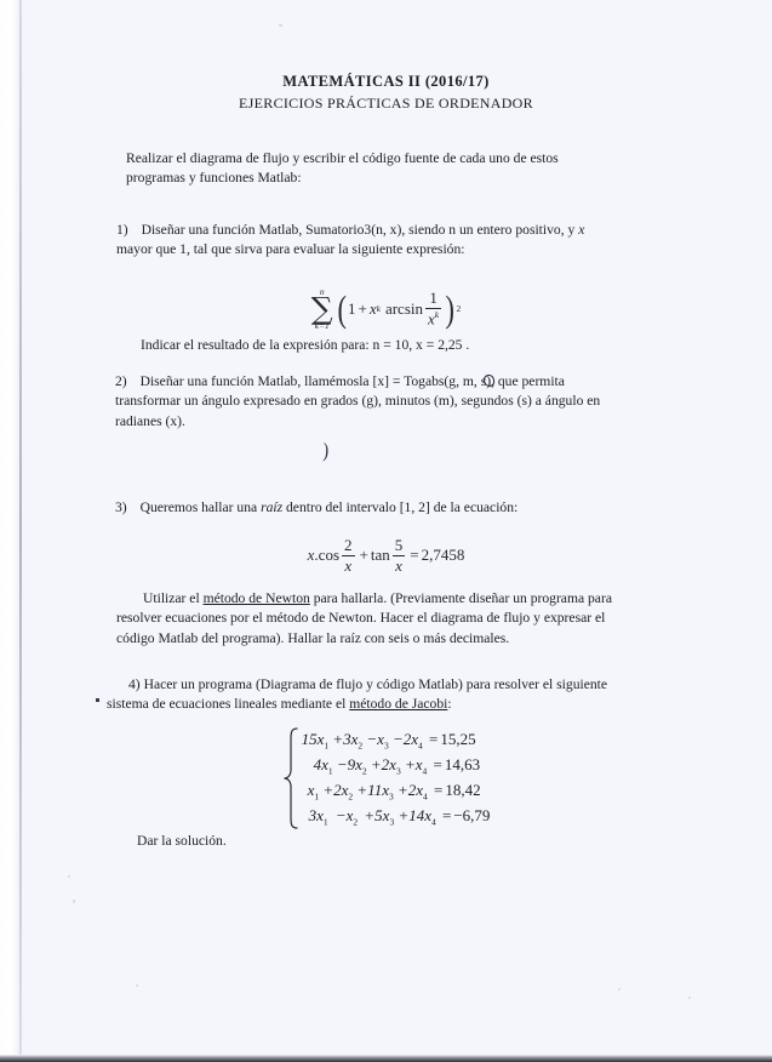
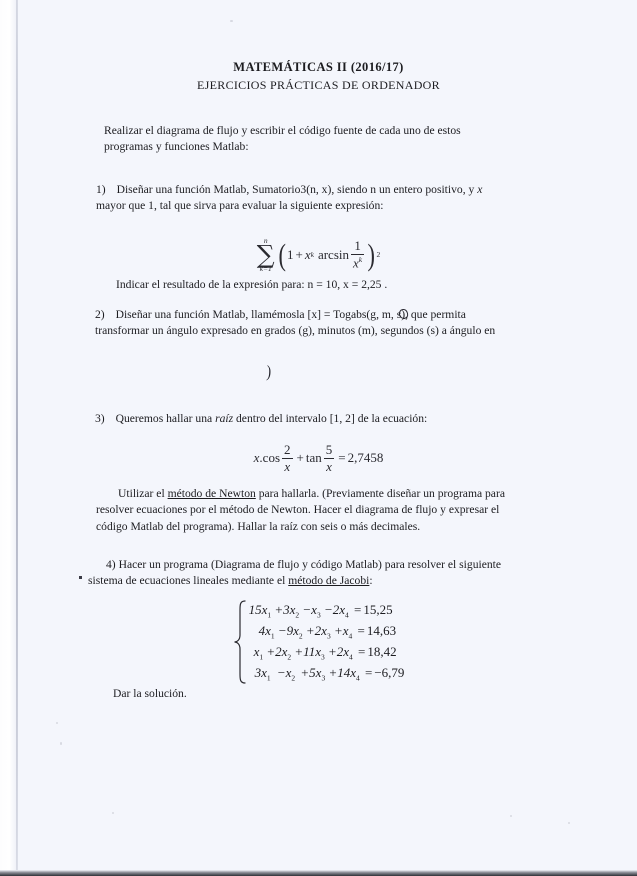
  MATEMÁTICAS II (2016/17)
  EJERCICIOS PRÁCTICAS DE ORDENADOR
  Realizar el diagrama de flujo y escribir el código fuente de cada uno de estos
  programas y funciones Matlab:
  1) Diseñar una función Matlab, Sumatorio3(n, x), siendo n un entero positivo, y x
  mayor que 1, tal que sirva para evaluar la siguiente expresión:
  n
  ∑
  k=1
  (
  1
  +
  x
  k
  arcsin
  1
  xk
  )
  2
  Indicar el resultado de la expresión para: n = 10, x = 2,25 .
  2) Diseñar una función Matlab, llamémosla [x] = Togabs(g, m, s), que permita
  transformar un ángulo expresado en grados (g), minutos (m), segundos (s) a ángulo en
- radianes (x).
  3) Queremos hallar una raíz dentro del intervalo [1, 2] de la ecuación:
  x
  .
  cos
  2
  x
  +
  tan
  5
  x
  =
  2,7458
  Utilizar el método de Newton para hallarla. (Previamente diseñar un programa para
  resolver ecuaciones por el método de Newton. Hacer el diagrama de flujo y expresar el
  código Matlab del programa). Hallar la raíz con seis o más decimales.
  4) Hacer un programa (Diagrama de flujo y código Matlab) para resolver el siguiente
  sistema de ecuaciones lineales mediante el método de Jacobi:
  15x1 +3x2 −x3 −2x4 = 15,25
  4x1 −9x2 +2x3 +x4 = 14,63
  x1 +2x2 +11x3 +2x4 = 18,42
  3x1 −x2 +5x3 +14x4 = −6,79
  Dar la solución.
